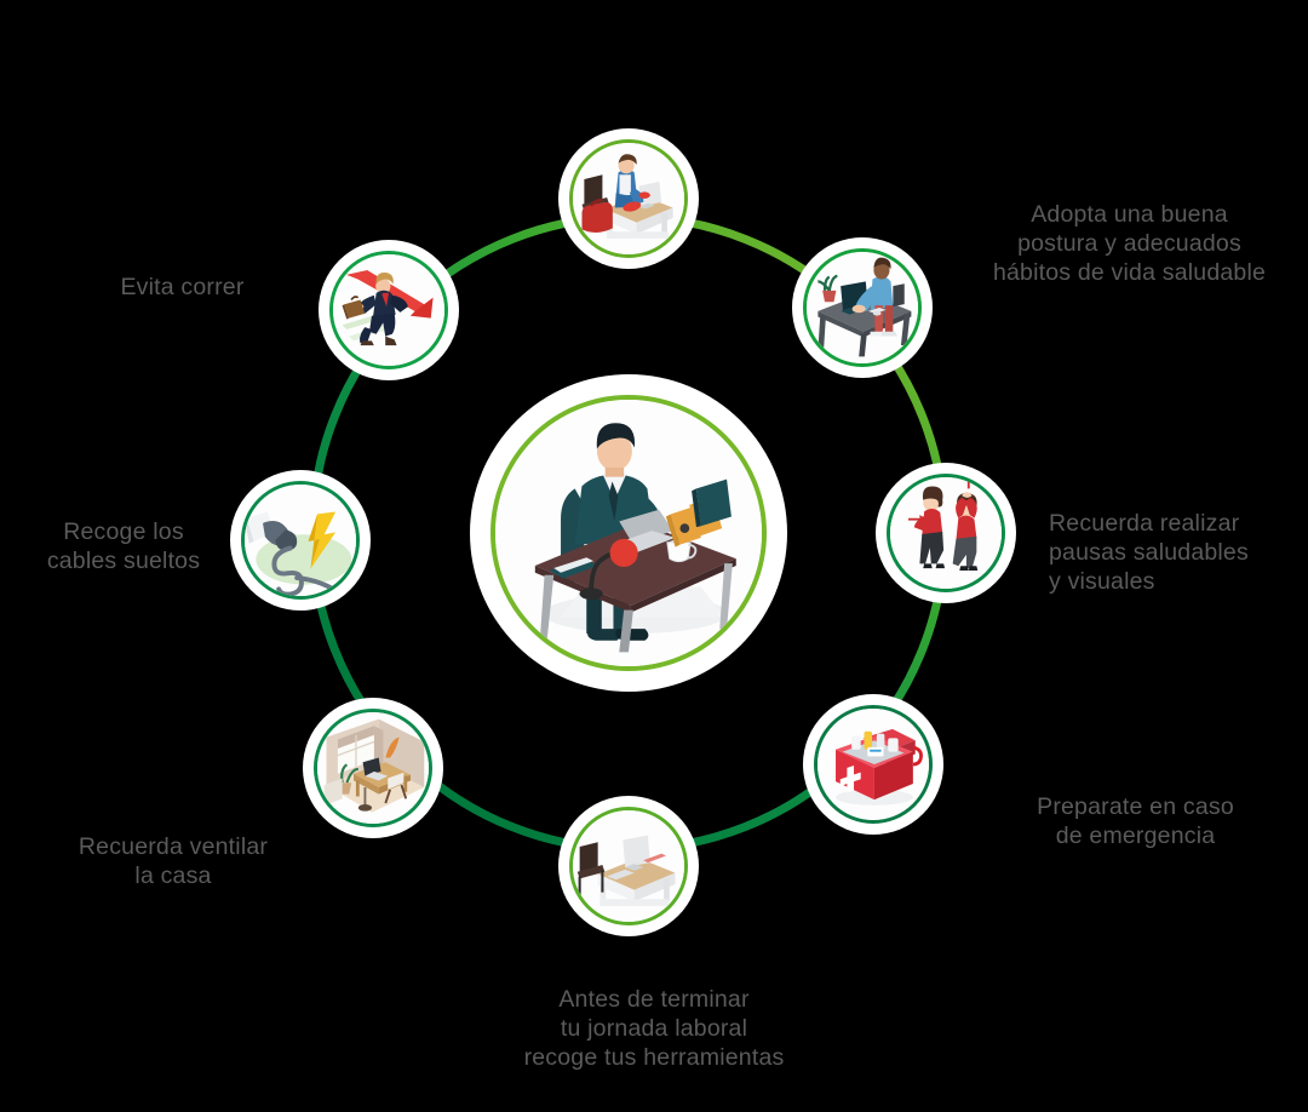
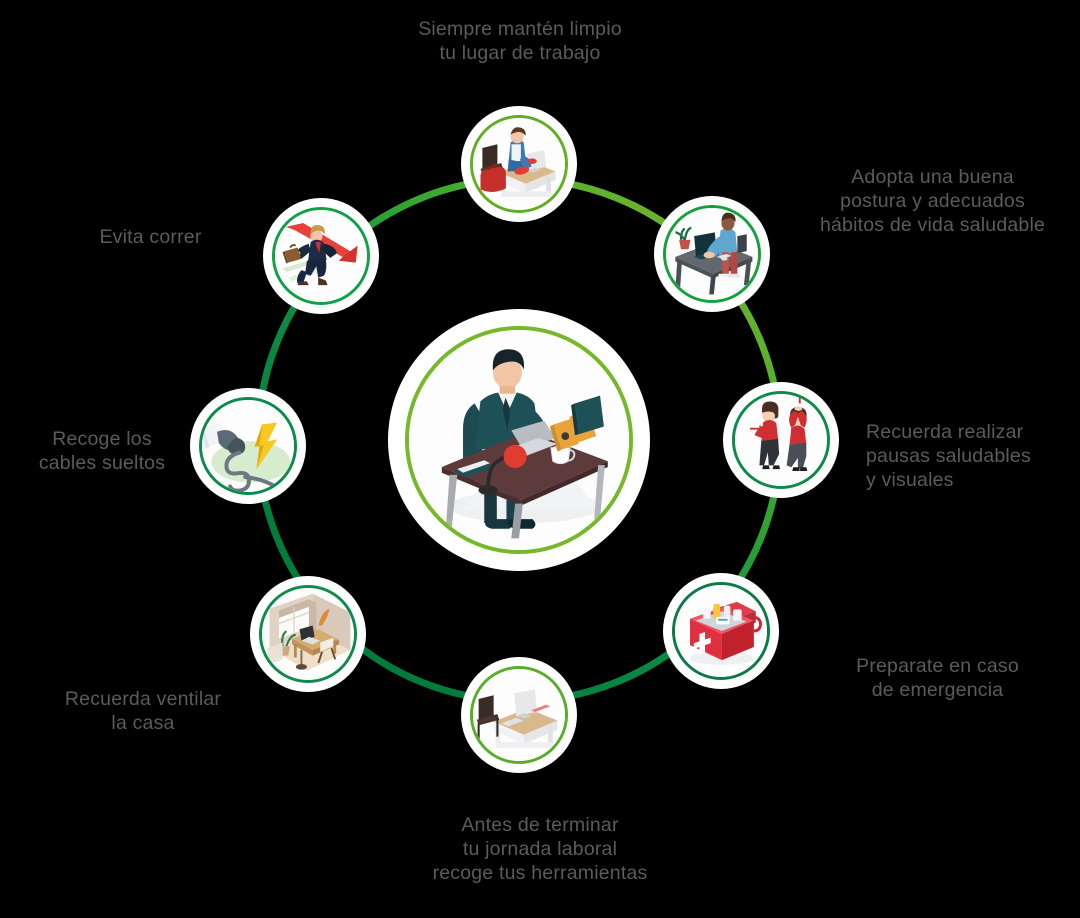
+ Siempre mantén limpio
+ tu lugar de trabajo
  Adopta una buena
  postura y adecuados
  hábitos de vida saludable
  Recuerda realizar
  pausas saludables
  y visuales
  Preparate en caso
  de emergencia
  Antes de terminar
  tu jornada laboral
  recoge tus herramientas
  Recuerda ventilar
  la casa
  Recoge los
  cables sueltos
  Evita correr
